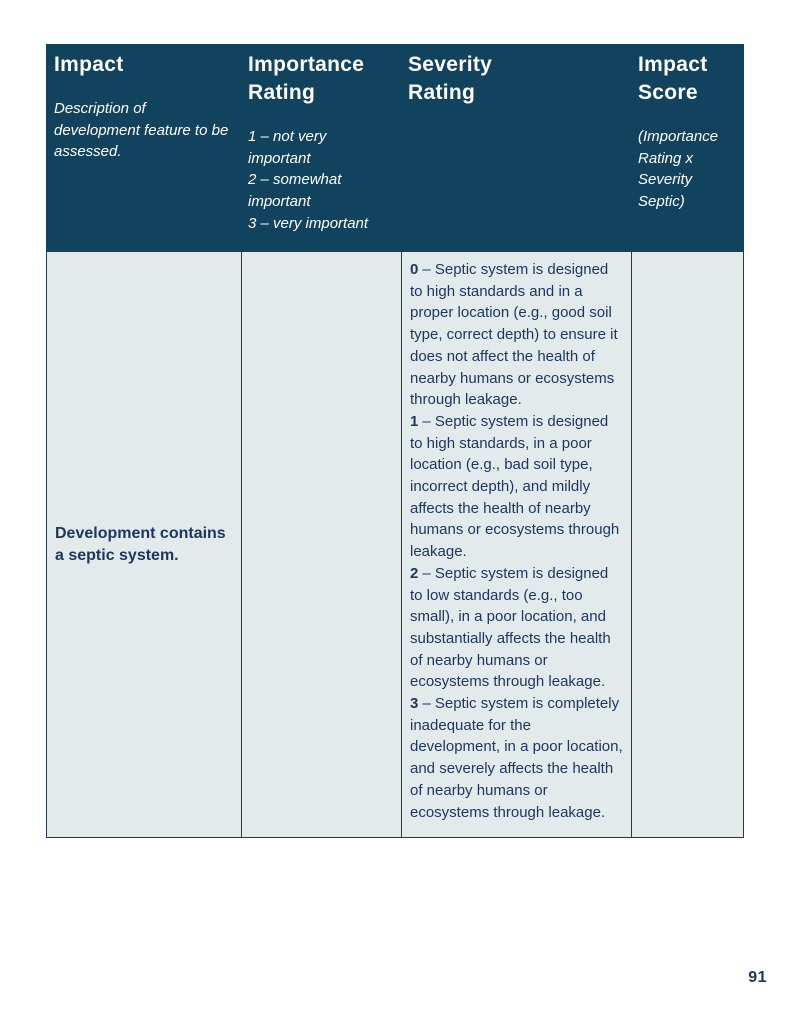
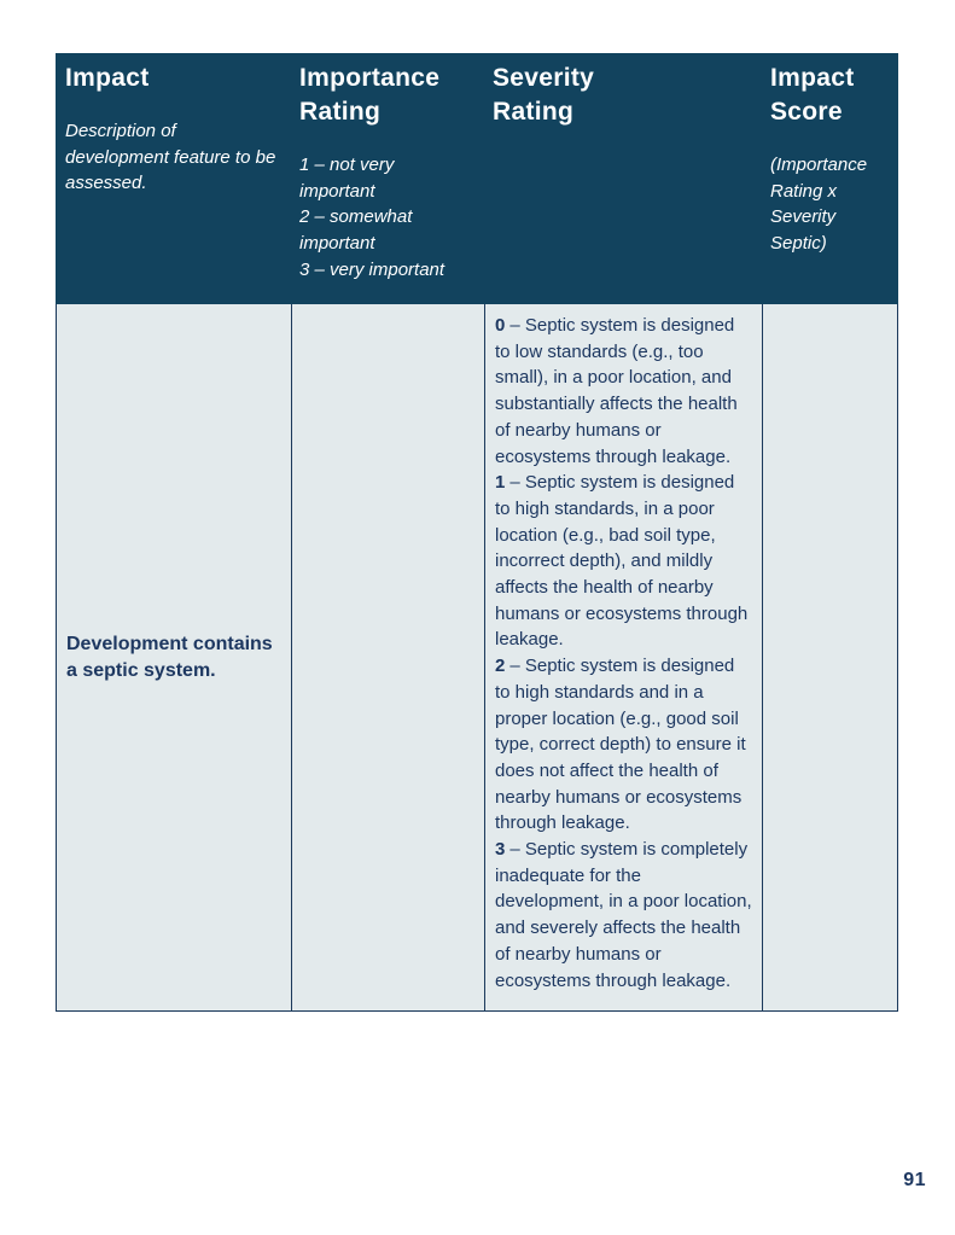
  Impact
  Description of development feature to be assessed.
  Importance Rating
  1 – not very important
  2 – somewhat important
  3 – very important
  Severity Rating
  Impact Score
  (Importance Rating x Severity Septic)
  Development contains a septic system.
- 0 – Septic system is designed to high standards and in a proper location (e.g., good soil type, correct depth) to ensure it does not affect the health of nearby humans or ecosystems through leakage.
+ 0 – Septic system is designed to low standards (e.g., too small), in a poor location, and substantially affects the health of nearby humans or ecosystems through leakage.
  1 – Septic system is designed to high standards, in a poor location (e.g., bad soil type, incorrect depth), and mildly affects the health of nearby humans or ecosystems through leakage.
- 2 – Septic system is designed to low standards (e.g., too small), in a poor location, and substantially affects the health of nearby humans or ecosystems through leakage.
+ 2 – Septic system is designed to high standards and in a proper location (e.g., good soil type, correct depth) to ensure it does not affect the health of nearby humans or ecosystems through leakage.
  3 – Septic system is completely inadequate for the development, in a poor location, and severely affects the health of nearby humans or ecosystems through leakage.
  91
